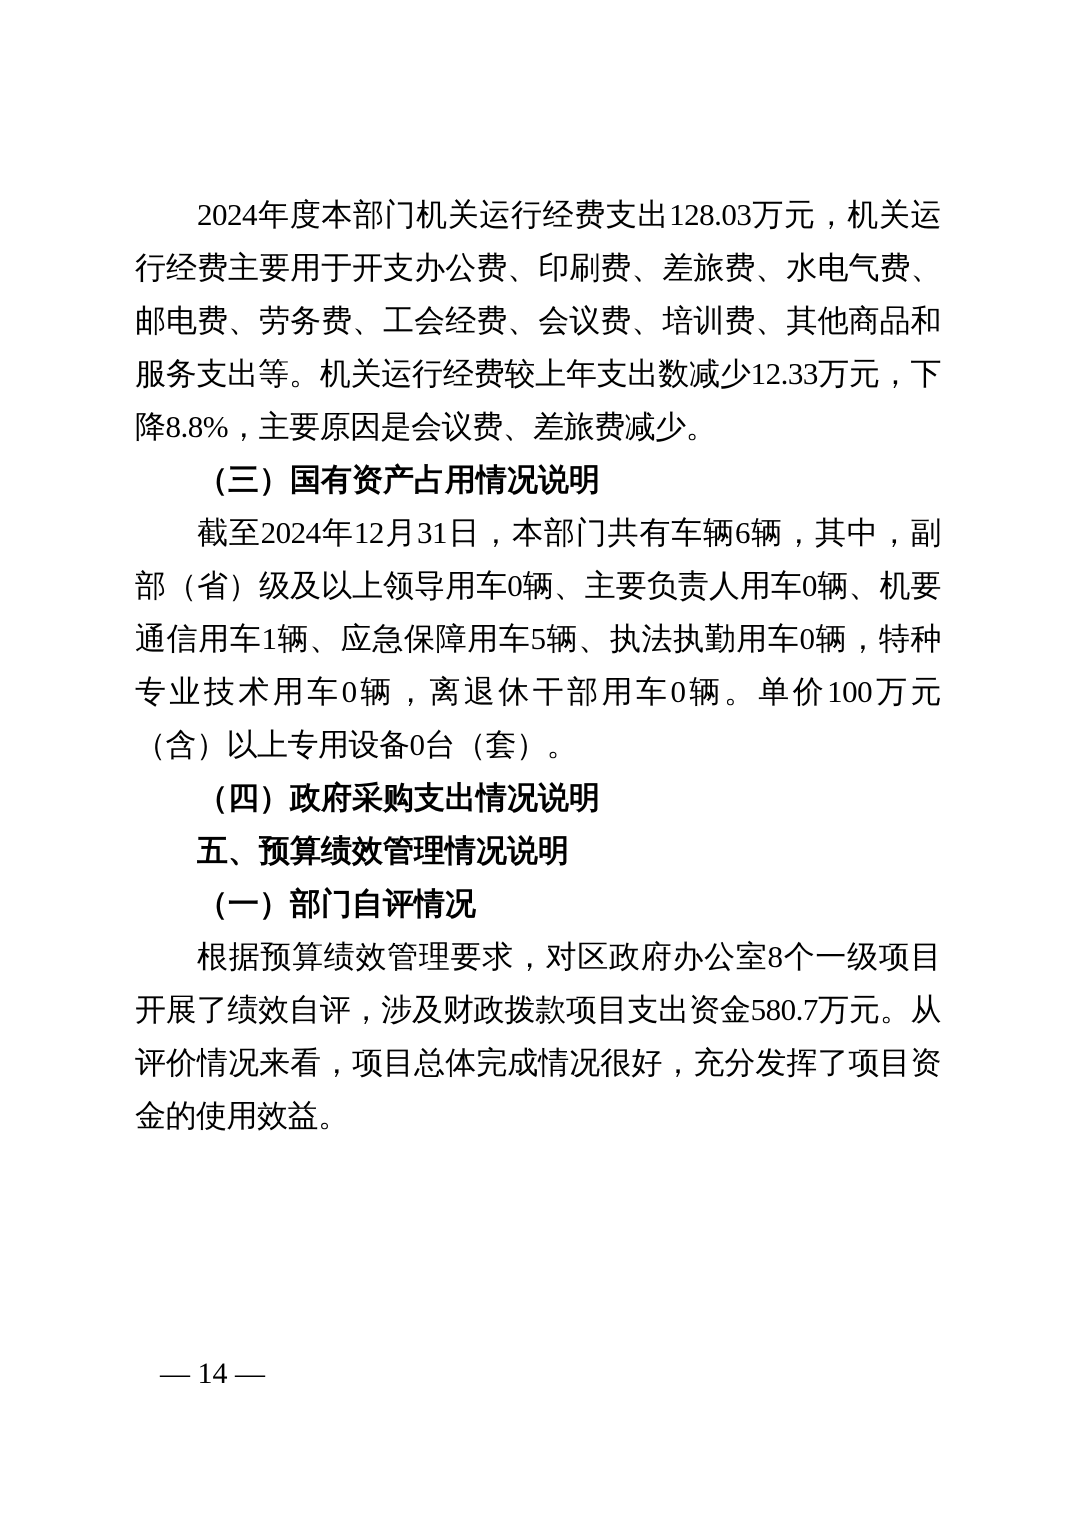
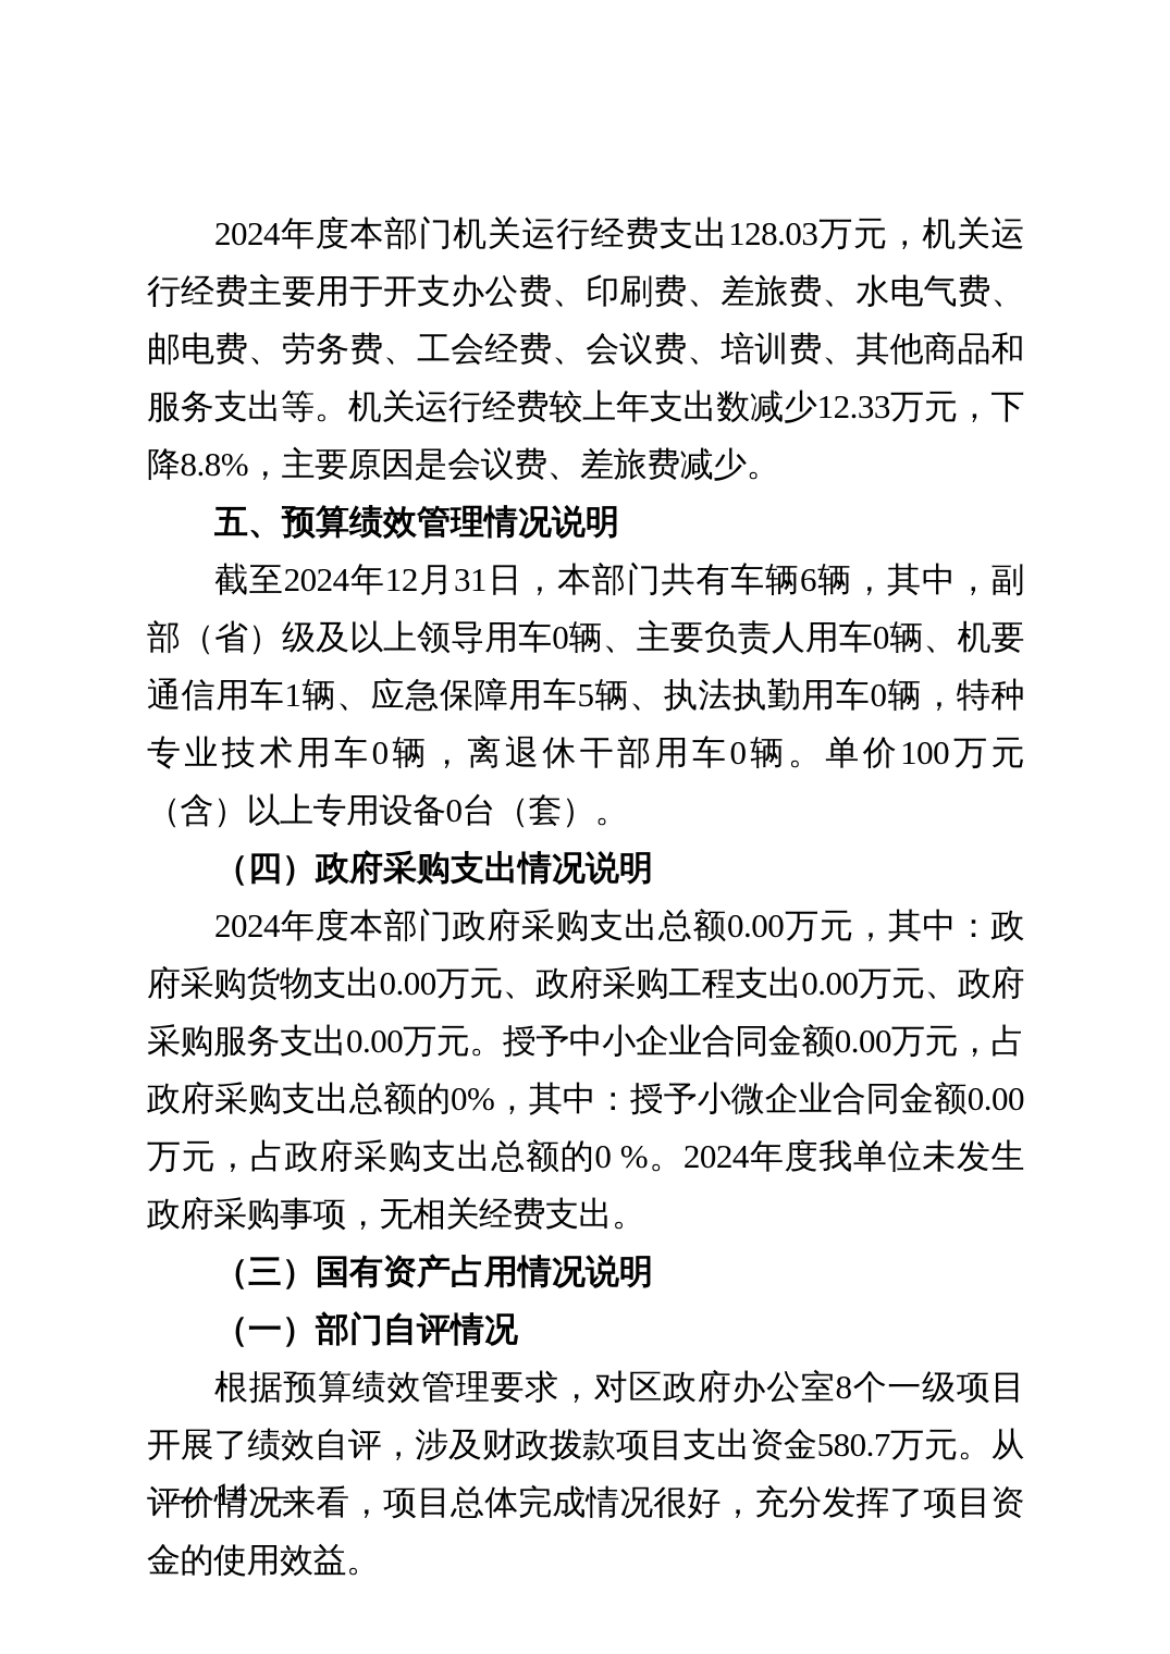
  2024年度本部门机关运行经费支出128.03万元，机关运行经费主要用于开支办公费、印刷费、差旅费、水电气费、邮电费、劳务费、工会经费、会议费、培训费、其他商品和服务支出等。机关运行经费较上年支出数减少12.33万元，下降8.8%，主要原因是会议费、差旅费减少。
- （三）国有资产占用情况说明
+ 五、预算绩效管理情况说明
  截至2024年12月31日，本部门共有车辆6辆，其中，副部（省）级及以上领导用车0辆、主要负责人用车0辆、机要通信用车1辆、应急保障用车5辆、执法执勤用车0辆，特种专业技术用车0辆，离退休干部用车0辆。单价100万元（含）以上专用设备0台（套）。
  （四）政府采购支出情况说明
+ 2024年度本部门政府采购支出总额0.00万元，其中：政府采购货物支出0.00万元、政府采购工程支出0.00万元、政府采购服务支出0.00万元。授予中小企业合同金额0.00万元，占政府采购支出总额的0%，其中：授予小微企业合同金额0.00万元，占政府采购支出总额的0 %。2024年度我单位未发生政府采购事项，无相关经费支出。
- 五、预算绩效管理情况说明
+ （三）国有资产占用情况说明
  （一）部门自评情况
  根据预算绩效管理要求，对区政府办公室8个一级项目开展了绩效自评，涉及财政拨款项目支出资金580.7万元。从评价情况来看，项目总体完成情况很好，充分发挥了项目资金的使用效益。
  — 14 —
